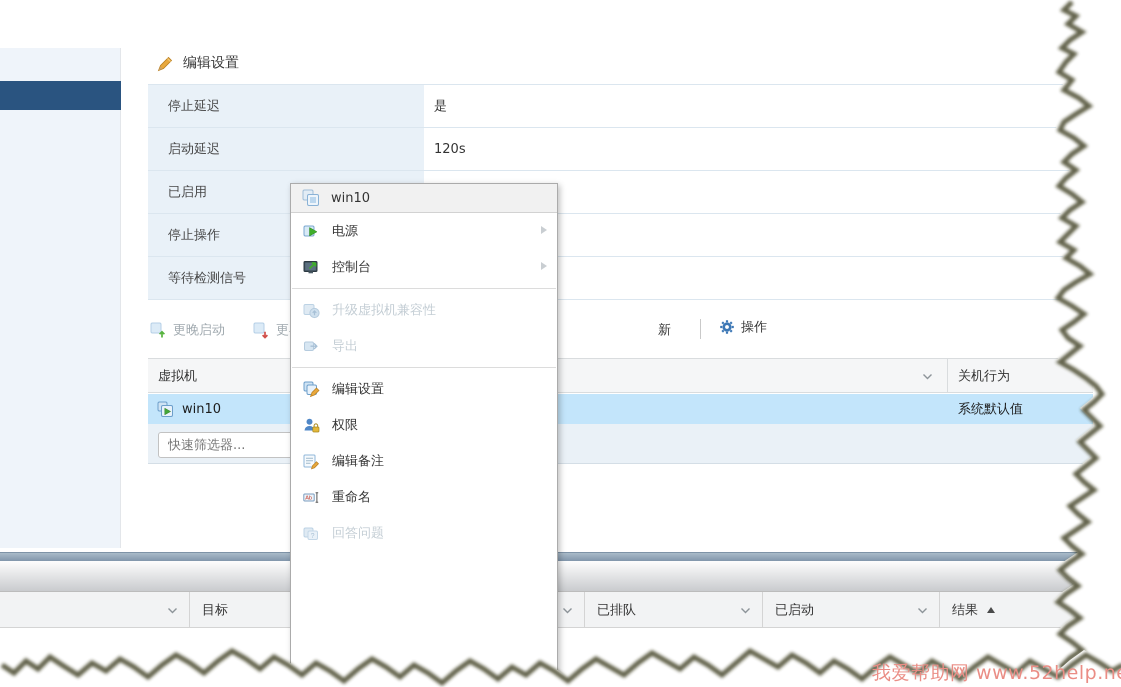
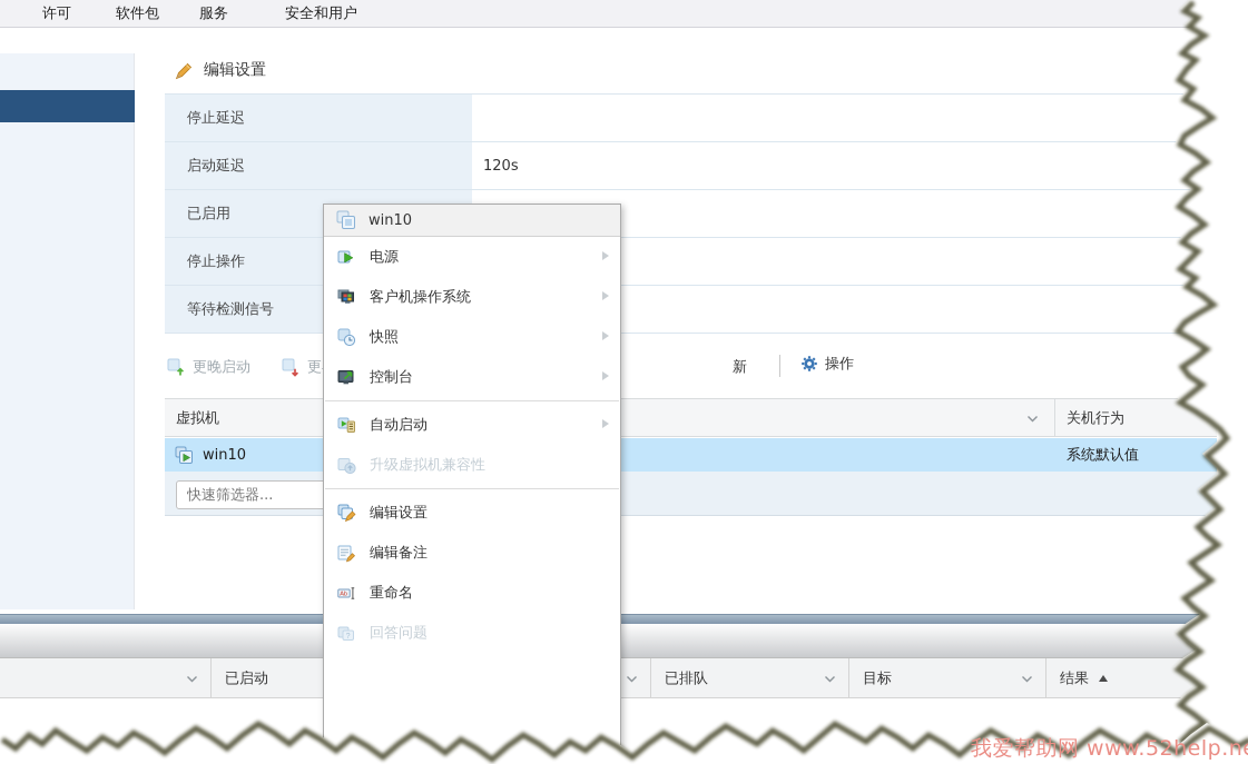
+ 许可
+ 软件包
+ 服务
+ 安全和用户
  编辑设置
  停止延迟
- 是
  启动延迟
  120s
  已启用
  停止操作
  等待检测信号
  更晚启动
  新
  操作
  虚拟机
  关机行为
  win10
  系统默认值
  快速筛选器...
- 目标
+ 已启动
  已排队
- 已启动
+ 目标
  结果
  win10
  电源
+ 客户机操作系统
+ 快照
  控制台
+ 自动启动
  升级虚拟机兼容性
- 导出
  编辑设置
- 权限
  编辑备注
  重命名
  回答问题
  我爱帮助网 www.52help.n
